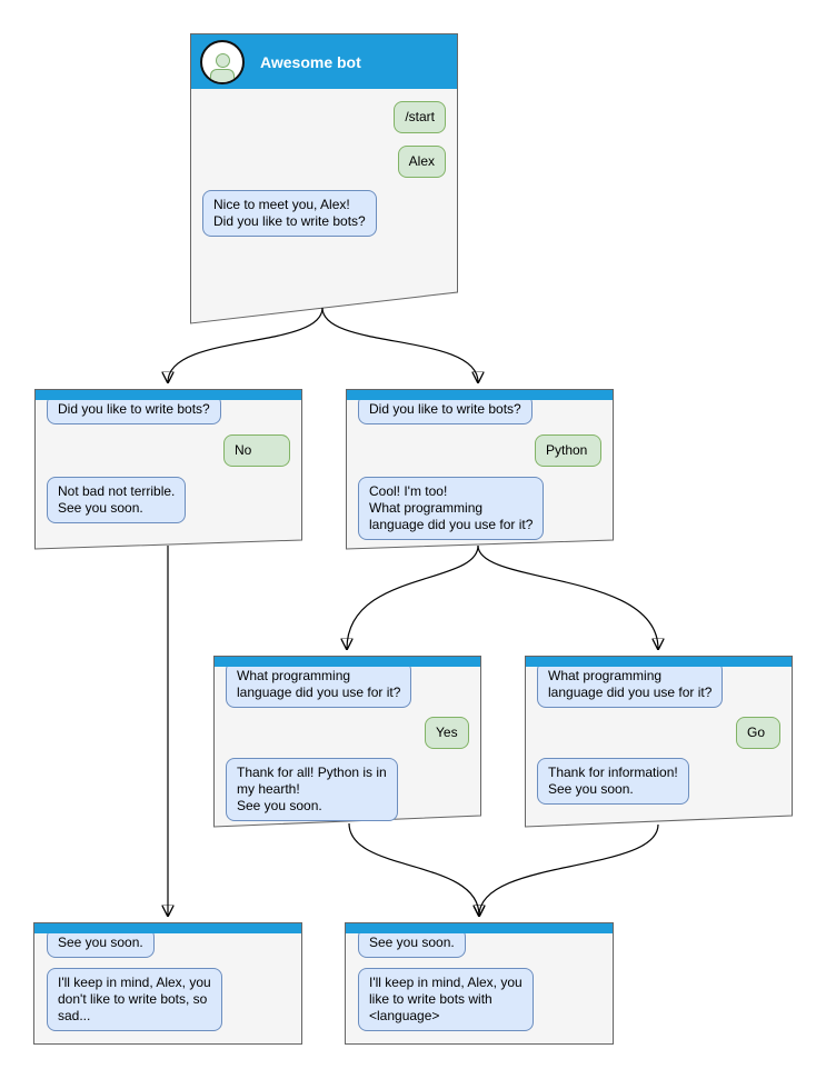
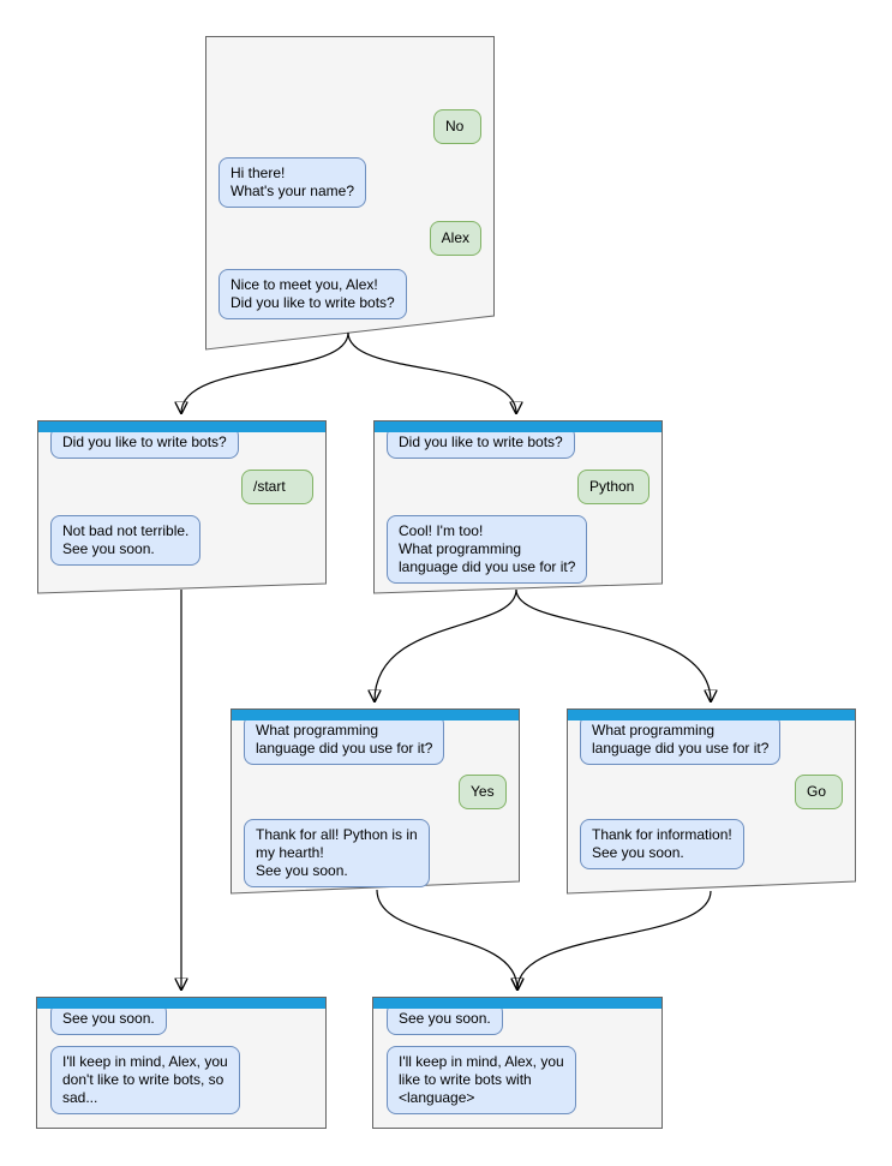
- Awesome bot
- /start
+ No
+ Hi there!
+ What's your name?
  Alex
  Nice to meet you, Alex!
  Did you like to write bots?
  Did you like to write bots?
- No
+ /start
  Not bad not terrible.
  See you soon.
  Did you like to write bots?
  Python
  Cool! I'm too!
  What programming
  language did you use for it?
  What programming
  language did you use for it?
  Yes
  Thank for all! Python is in
  my hearth!
  See you soon.
  What programming
  language did you use for it?
  Go
  Thank for information!
  See you soon.
  See you soon.
  I'll keep in mind, Alex, you
  don't like to write bots, so
  sad...
  See you soon.
  I'll keep in mind, Alex, you
  like to write bots with
  <language>
